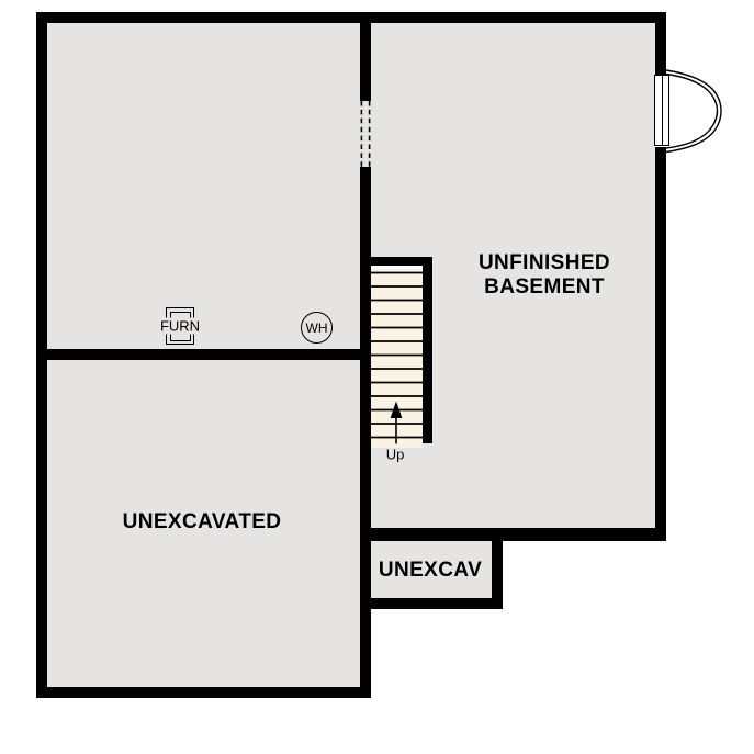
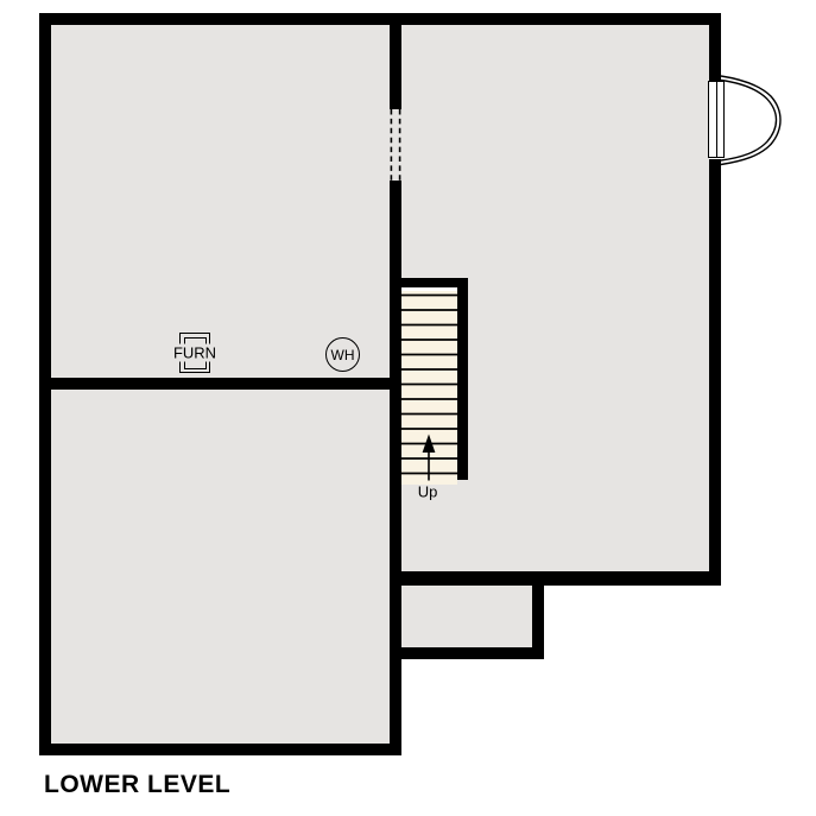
  FURN
  WH
- UNFINISHED
- BASEMENT
- UNEXCAVATED
- UNEXCAV
  Up
+ LOWER LEVEL
